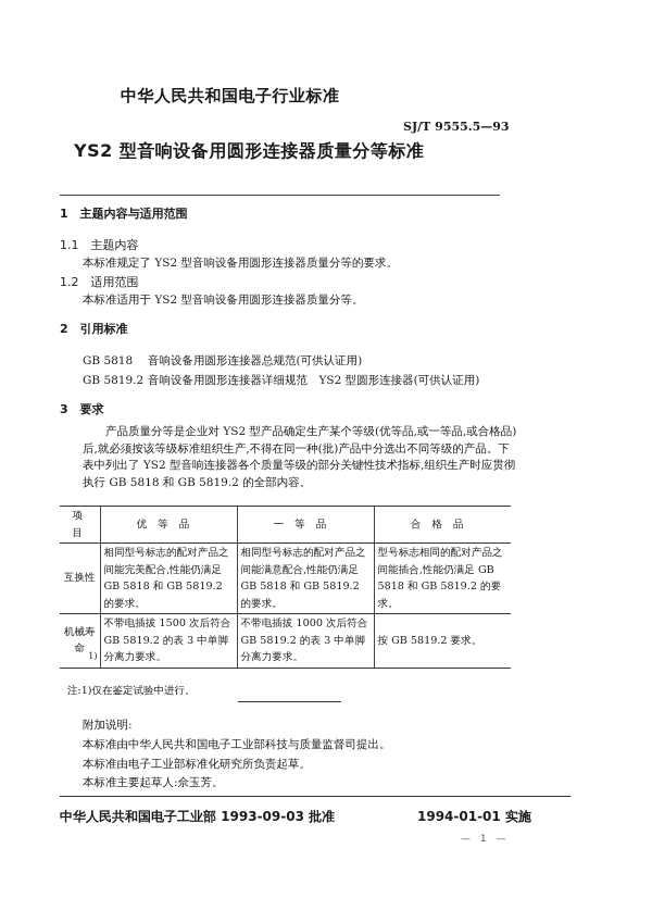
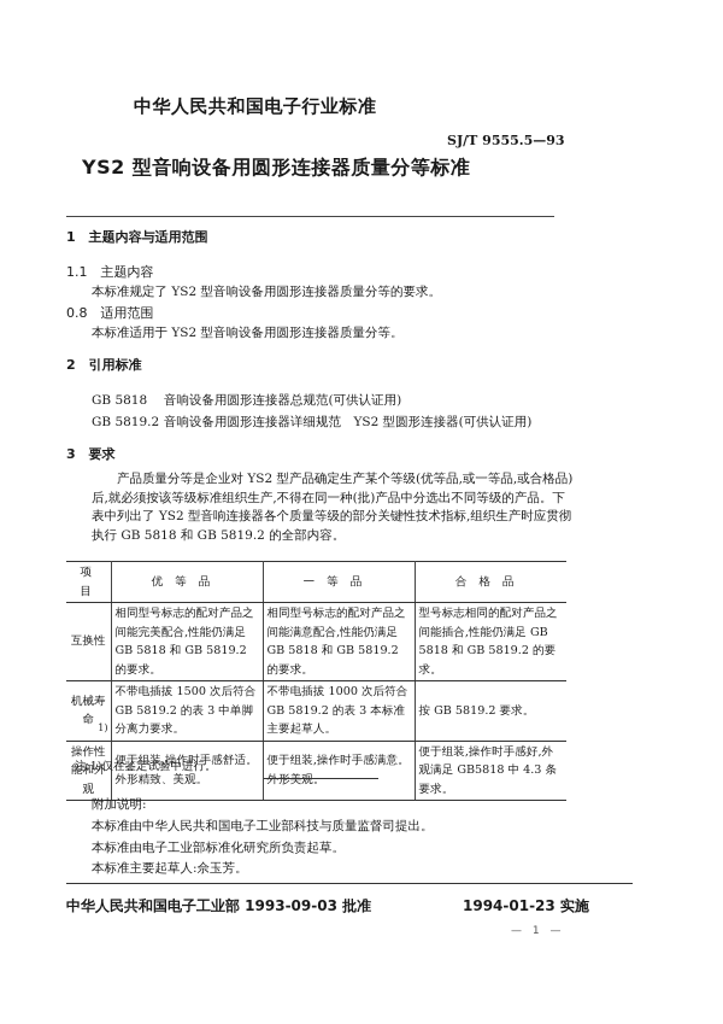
  中华人民共和国电子行业标准
  SJ/T 9555.5—93
  YS2 型音响设备用圆形连接器质量分等标准
  1 主题内容与适用范围
  1.1 主题内容
  本标准规定了 YS2 型音响设备用圆形连接器质量分等的要求。
- 1.2 适用范围
+ 0.8 适用范围
  本标准适用于 YS2 型音响设备用圆形连接器质量分等。
  2 引用标准
  GB 5818
  音响设备用圆形连接器总规范(可供认证用)
  GB 5819.2
  音响设备用圆形连接器详细规范 YS2 型圆形连接器(可供认证用)
  3 要求
  产品质量分等是企业对 YS2 型产品确定生产某个等级(优等品,或一等品,或合格品)后,就必须按该等级标准组织生产,不得在同一种(批)产品中分选出不同等级的产品。下表中列出了 YS2 型音响连接器各个质量等级的部分关键性技术指标,组织生产时应贯彻执行 GB 5818 和 GB 5819.2 的全部内容。
  项 目	优等品	一等品	合格品
  互换性	相同型号标志的配对产品之间能完美配合,性能仍满足 GB 5818 和 GB 5819.2 的要求。	相同型号标志的配对产品之间能满意配合,性能仍满足 GB 5818 和 GB 5819.2 的要求。	型号标志相同的配对产品之间能插合,性能仍满足 GB 5818 和 GB 5819.2 的要求。
- 机械寿命 1)	不带电插拔 1500 次后符合 GB 5819.2 的表 3 中单脚分离力要求。	不带电插拔 1000 次后符合 GB 5819.2 的表 3 中单脚分离力要求。	按 GB 5819.2 要求。
+ 机械寿命 1)	不带电插拔 1500 次后符合 GB 5819.2 的表 3 中单脚分离力要求。	不带电插拔 1000 次后符合 GB 5819.2 的表 3 本标准主要起草人。	按 GB 5819.2 要求。
+ 操作性能和外观	便于组装,操作时手感舒适。外形精致、美观。	便于组装,操作时手感满意。外形美观。	便于组装,操作时手感好,外观满足 GB5818 中 4.3 条要求。
  注:1)仅在鉴定试验中进行。
  附加说明:
  本标准由中华人民共和国电子工业部科技与质量监督司提出。
  本标准由电子工业部标准化研究所负责起草。
  本标准主要起草人:佘玉芳。
  中华人民共和国电子工业部 1993-09-03 批准
- 1994-01-01 实施
+ 1994-01-23 实施
  — 1 —
